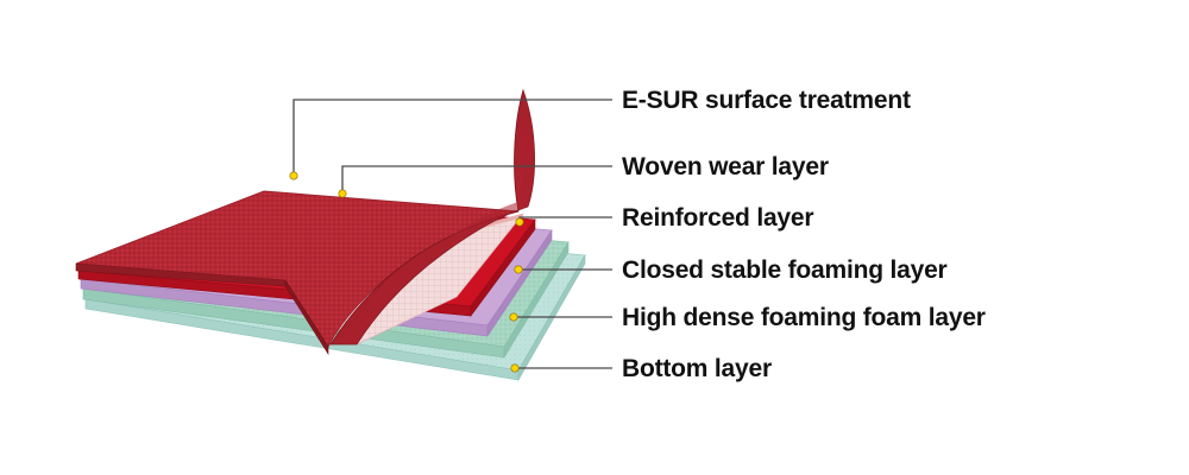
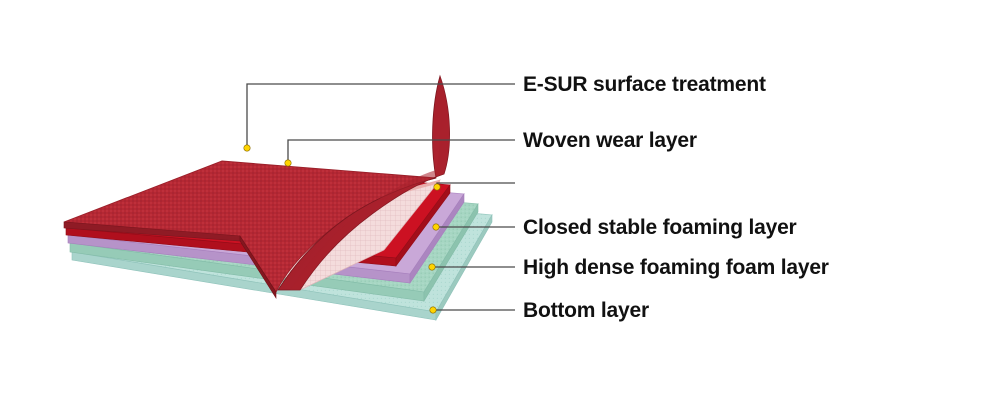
  E-SUR surface treatment
  Woven wear layer
- Reinforced layer
  Closed stable foaming layer
  High dense foaming foam layer
  Bottom layer
